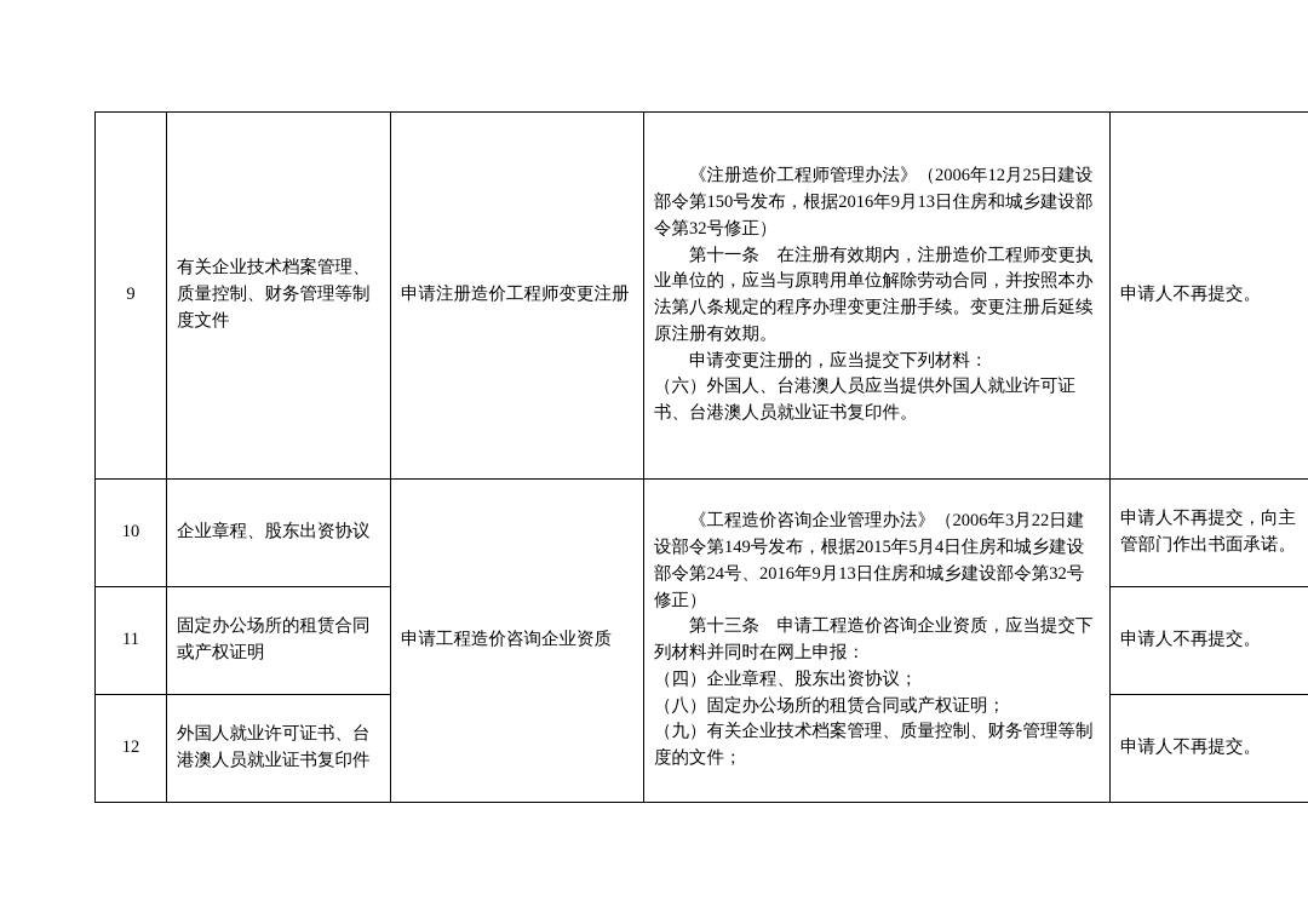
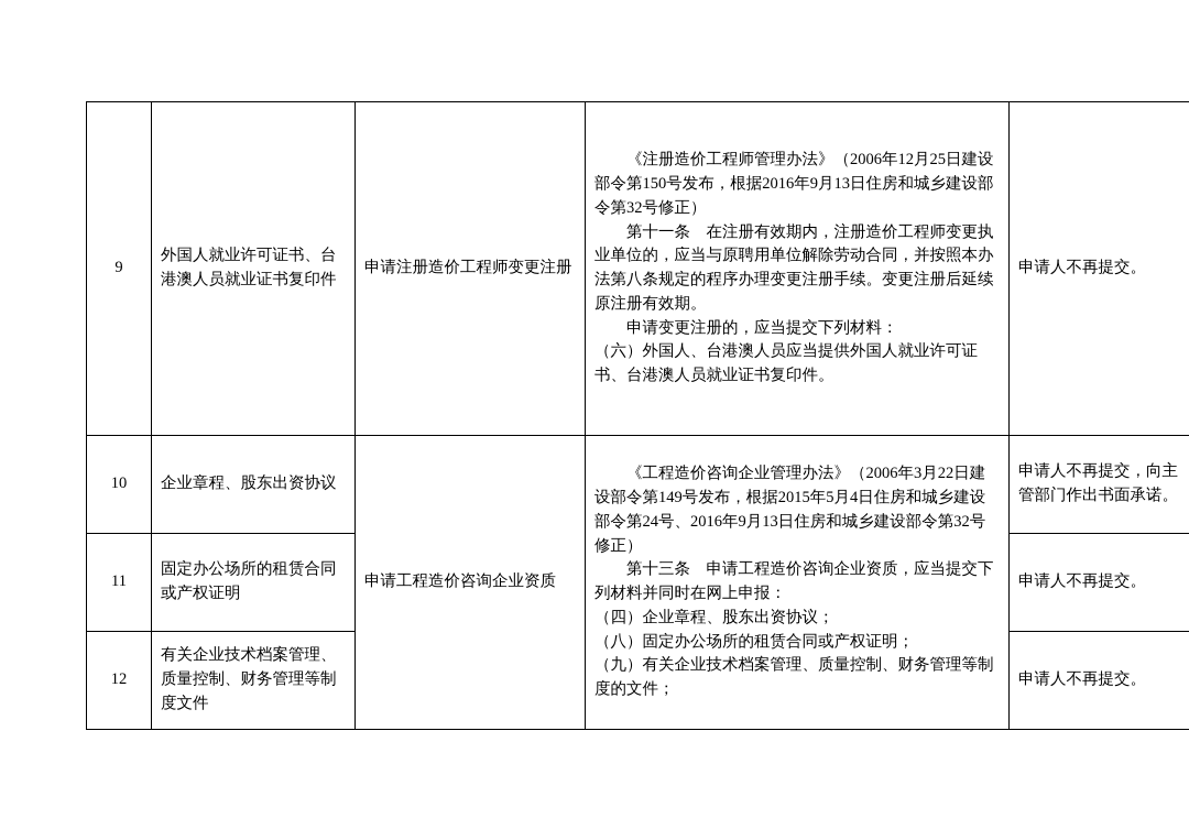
- 9	有关企业技术档案管理、质量控制、财务管理等制度文件	申请注册造价工程师变更注册	《注册造价工程师管理办法》（2006年12月25日建设部令第150号发布，根据2016年9月13日住房和城乡建设部令第32号修正） 第十一条 在注册有效期内，注册造价工程师变更执业单位的，应当与原聘用单位解除劳动合同，并按照本办法第八条规定的程序办理变更注册手续。变更注册后延续原注册有效期。 申请变更注册的，应当提交下列材料： （六）外国人、台港澳人员应当提供外国人就业许可证书、台港澳人员就业证书复印件。	申请人不再提交。
+ 9	外国人就业许可证书、台港澳人员就业证书复印件	申请注册造价工程师变更注册	《注册造价工程师管理办法》（2006年12月25日建设部令第150号发布，根据2016年9月13日住房和城乡建设部令第32号修正） 第十一条 在注册有效期内，注册造价工程师变更执业单位的，应当与原聘用单位解除劳动合同，并按照本办法第八条规定的程序办理变更注册手续。变更注册后延续原注册有效期。 申请变更注册的，应当提交下列材料： （六）外国人、台港澳人员应当提供外国人就业许可证书、台港澳人员就业证书复印件。	申请人不再提交。
  10	企业章程、股东出资协议	申请工程造价咨询企业资质	《工程造价咨询企业管理办法》（2006年3月22日建设部令第149号发布，根据2015年5月4日住房和城乡建设部令第24号、2016年9月13日住房和城乡建设部令第32号修正） 第十三条 申请工程造价咨询企业资质，应当提交下列材料并同时在网上申报： （四）企业章程、股东出资协议； （八）固定办公场所的租赁合同或产权证明； （九）有关企业技术档案管理、质量控制、财务管理等制度的文件；	申请人不再提交，向主管部门作出书面承诺。
  11	固定办公场所的租赁合同或产权证明	申请人不再提交。
- 12	外国人就业许可证书、台港澳人员就业证书复印件	申请人不再提交。
+ 12	有关企业技术档案管理、质量控制、财务管理等制度文件	申请人不再提交。
